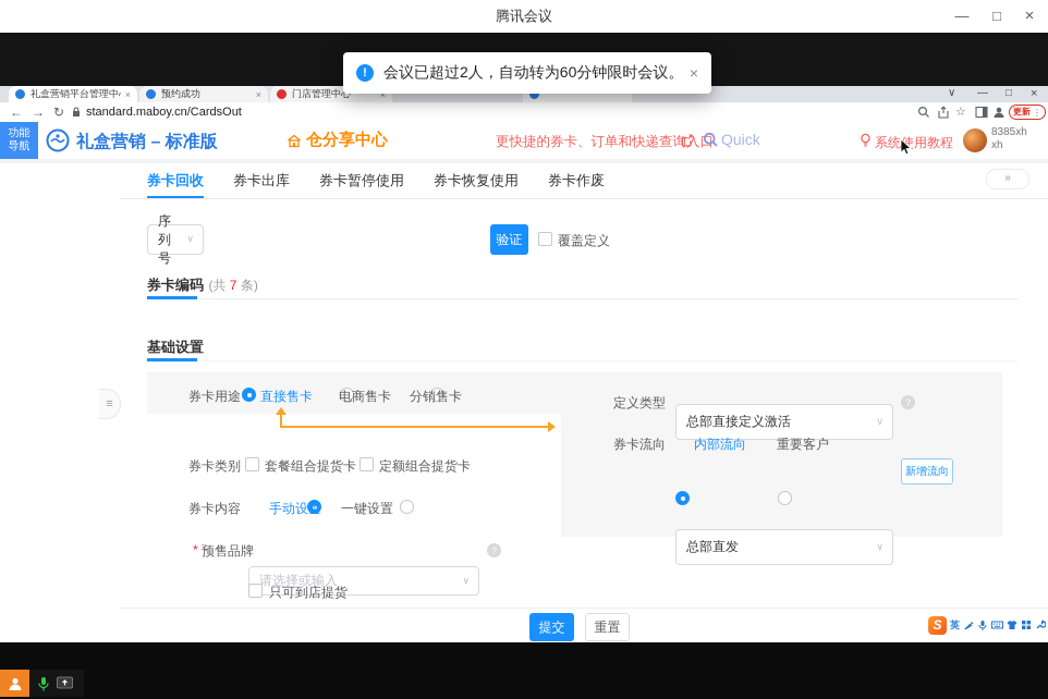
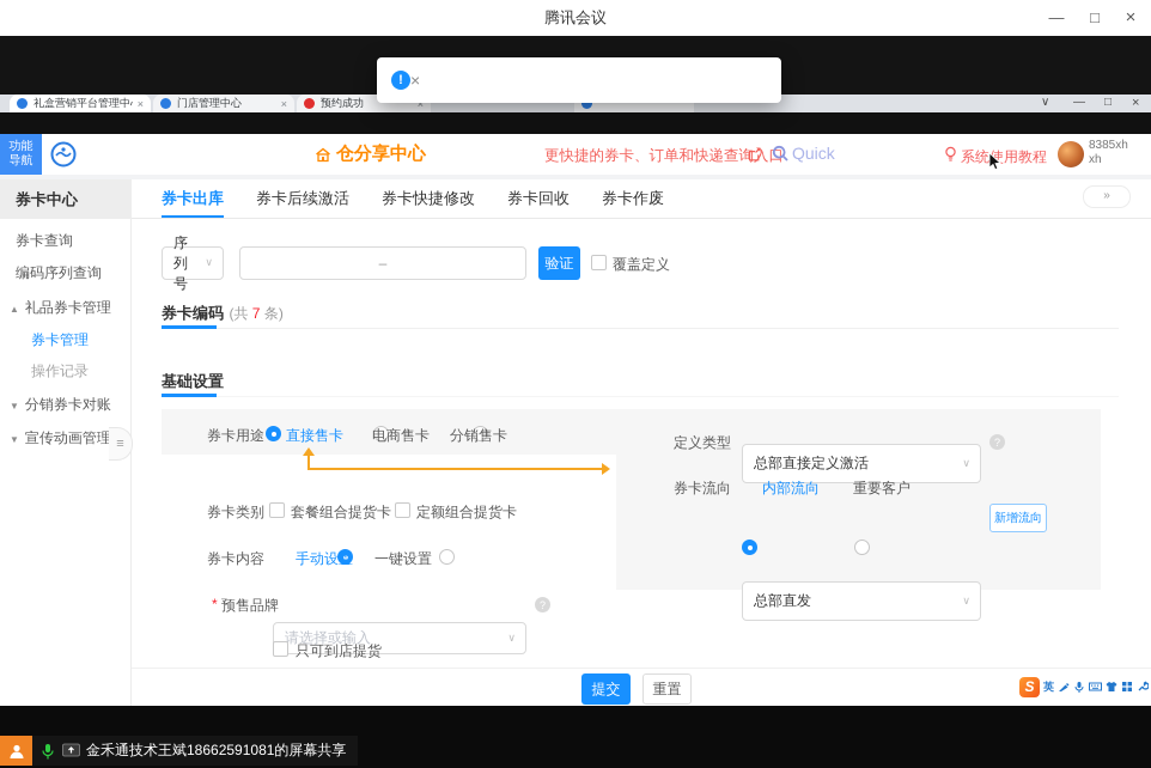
  腾讯会议
  —
  □
  ×
  礼盒营销平台管理中
  ×
- 预约成功
+ 门店管理中心
  ×
- 门店管理中心
+ 预约成功
  ×
  ∨
  —
  □
  ×
- ←
- →
- ↻
- standard.maboy.cn/CardsOut
- ☆
- 更新
- ⋮
  功能
  导航
- 礼盒营销 – 标准版
  仓分享中心
  更快捷的券卡、订单和快递查询入
  Quick
  系统使用教程
  8385xh
  xh
+ 券卡中心
+ 券卡查询
+ 编码序列查询
+ ▲ 礼品券卡管理
+ 券卡管理
+ 操作记录
+ ▼ 分销券卡对账
+ ▼ 宣传动画管理
  ≡
- 券卡回收
+ 券卡出库
+ 券卡后续激活
+ 券卡快捷修改
- 券卡出库
+ 券卡回收
- 券卡暂停使用
- 券卡恢复使用
  券卡作废
  »
  序列号
  ∨
+ –
  验证
  覆盖定义
  券卡编码 (共 7 条)
  基础设置
  券卡用途
  直接售卡
  电商售卡
  分销售卡
  券卡类别
  套餐组合提货卡
  定额组合提货卡
  券卡内容
  手动设置
  一键设置
  定义类型
  总部直接定义激活
  ∨
  ?
  券卡流向
  内部流向
  重要客户
  总部直发
  ∨
  新增流向
  *
  预售品牌
  请选择或输入
  ∨
  ?
  只可到店提货
  提交
  重置
  S
  英
+ 金禾通技术王斌18662591081的屏幕共享
  !
- 会议已超过2人，自动转为60分钟限时会议。
  ×
